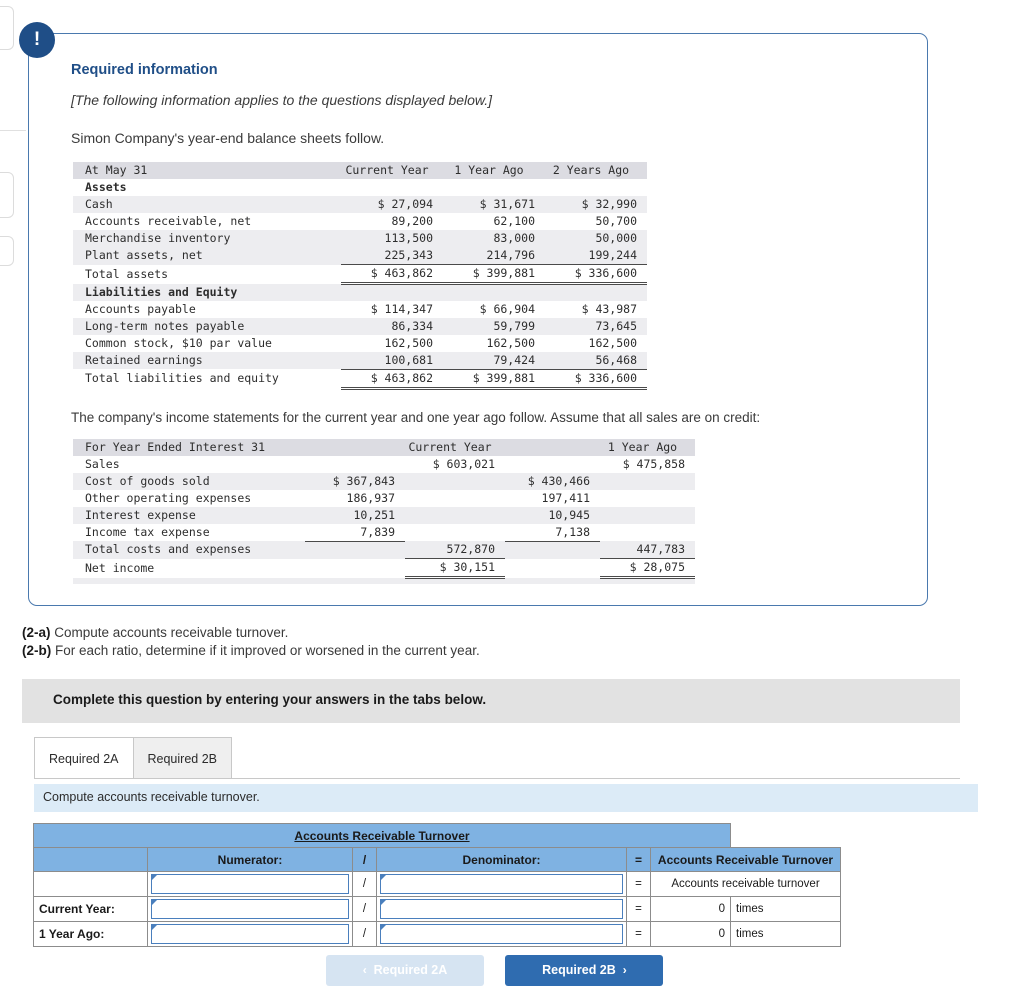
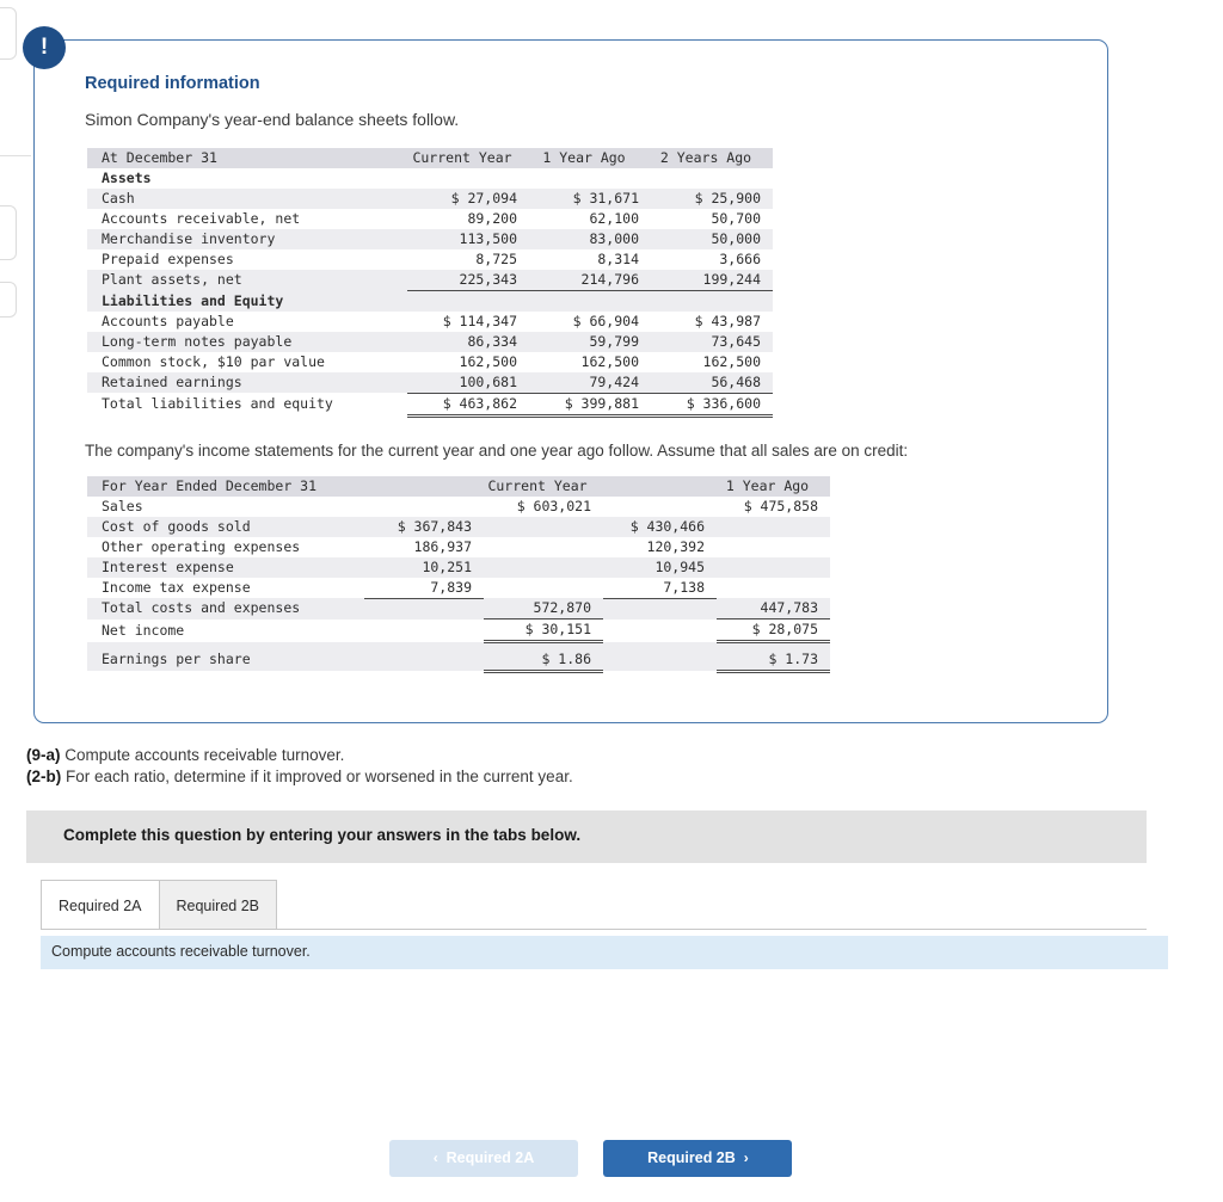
  Required information
- [The following information applies to the questions displayed below.]
  Simon Company's year-end balance sheets follow.
- At May 31	Current Year	1 Year Ago	2 Years Ago
+ At December 31	Current Year	1 Year Ago	2 Years Ago
  Assets
- Cash	$ 27,094	$ 31,671	$ 32,990
+ Cash	$ 27,094	$ 31,671	$ 25,900
  Accounts receivable, net	89,200	62,100	50,700
  Merchandise inventory	113,500	83,000	50,000
+ Prepaid expenses	8,725	8,314	3,666
  Plant assets, net	225,343	214,796	199,244
- Total assets	$ 463,862	$ 399,881	$ 336,600
  Liabilities and Equity
  Accounts payable	$ 114,347	$ 66,904	$ 43,987
  Long-term notes payable	86,334	59,799	73,645
  Common stock, $10 par value	162,500	162,500	162,500
  Retained earnings	100,681	79,424	56,468
  Total liabilities and equity	$ 463,862	$ 399,881	$ 336,600
  The company's income statements for the current year and one year ago follow. Assume that all sales are on credit:
- For Year Ended Interest 31		Current Year		1 Year Ago
+ For Year Ended December 31		Current Year		1 Year Ago
  Sales		$ 603,021		$ 475,858
  Cost of goods sold	$ 367,843		$ 430,466
- Other operating expenses	186,937		197,411
+ Other operating expenses	186,937		120,392
  Interest expense	10,251		10,945
  Income tax expense	7,839		7,138
  Total costs and expenses		572,870		447,783
  Net income		$ 30,151		$ 28,075
+ Earnings per share		$ 1.86		$ 1.73
  !
- (2-a) Compute accounts receivable turnover.
+ (9-a) Compute accounts receivable turnover.
  (2-b) For each ratio, determine if it improved or worsened in the current year.
  Complete this question by entering your answers in the tabs below.
  Required 2A
  Required 2B
  Compute accounts receivable turnover.
- Accounts Receivable Turnover
- 	Numerator:	/	Denominator:	=	Accounts Receivable Turnover
- 		/		=	Accounts receivable turnover
- Current Year:		/		=	0	times
- 1 Year Ago:		/		=	0	times
  ‹ Required 2A Required 2B ›
